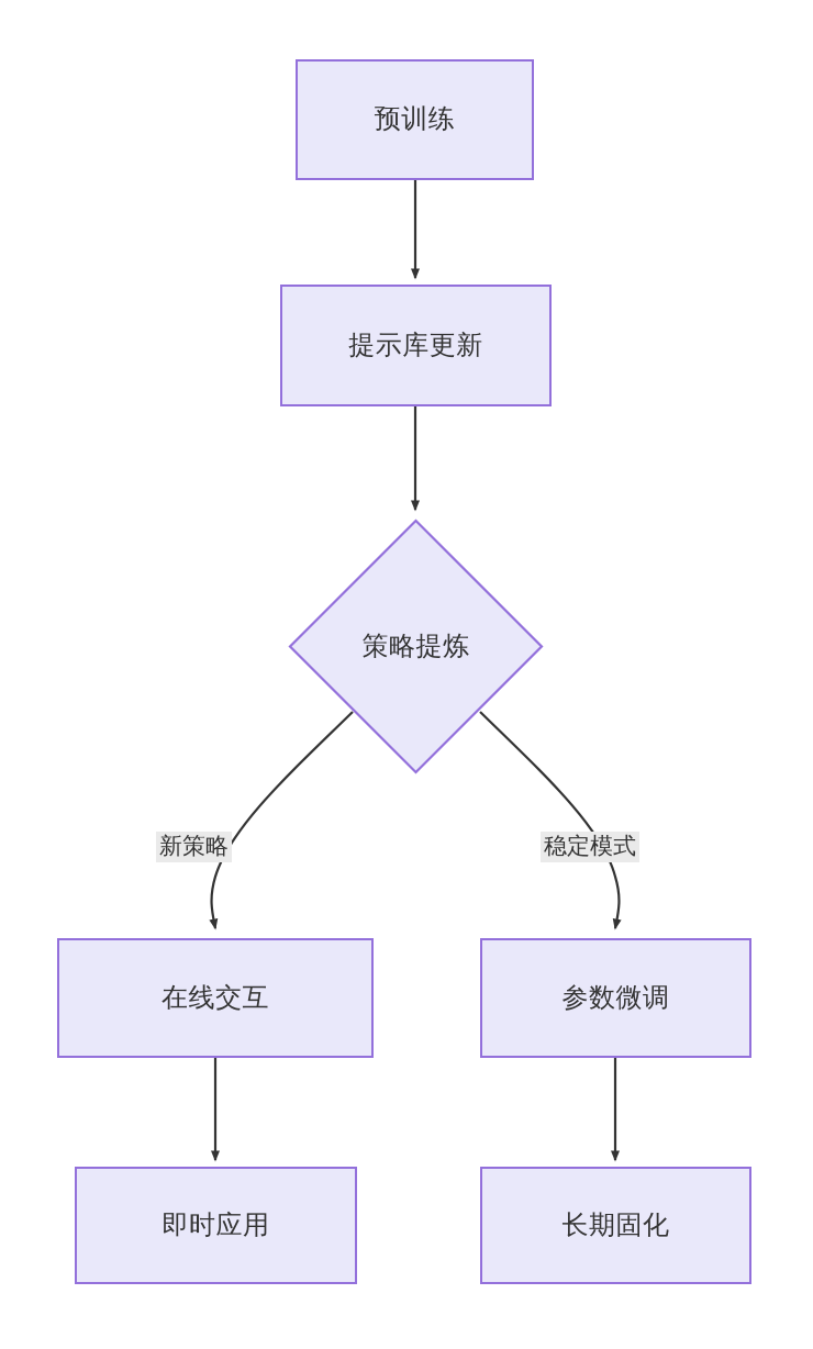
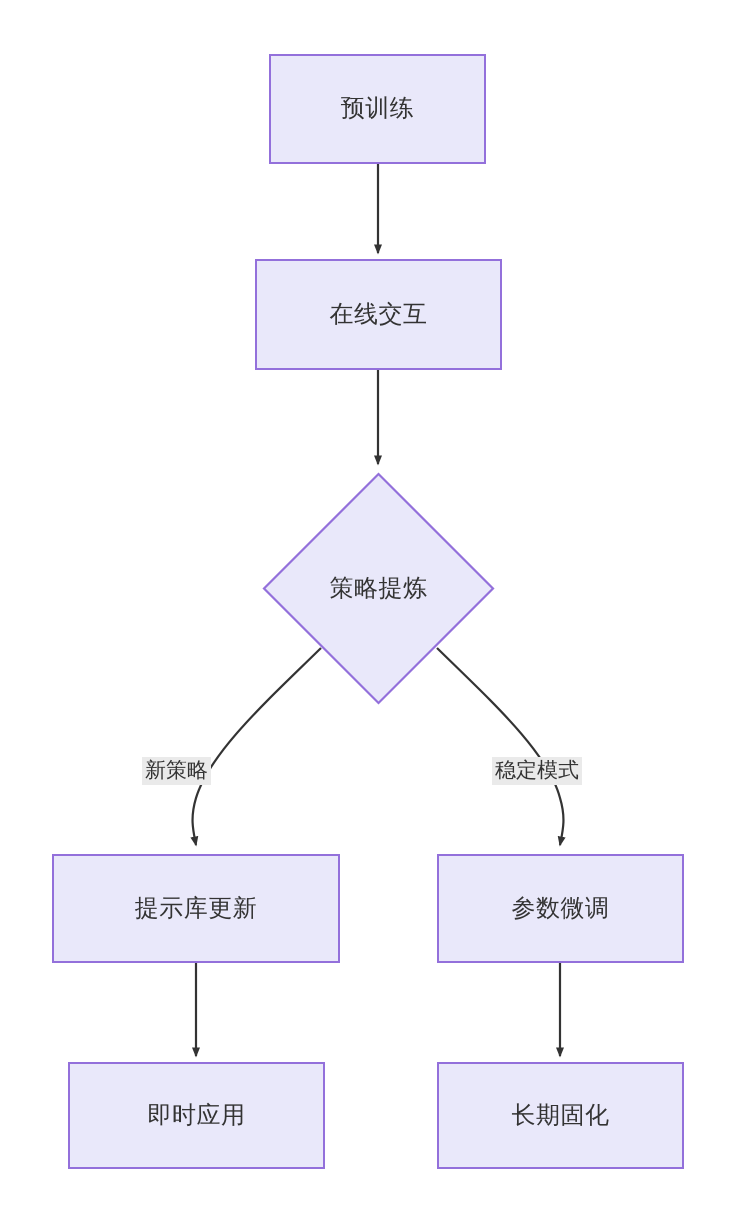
  预训练
- 提示库更新
+ 在线交互
  策略提炼
  新策略
  稳定模式
- 在线交互
+ 提示库更新
  参数微调
  即时应用
  长期固化
